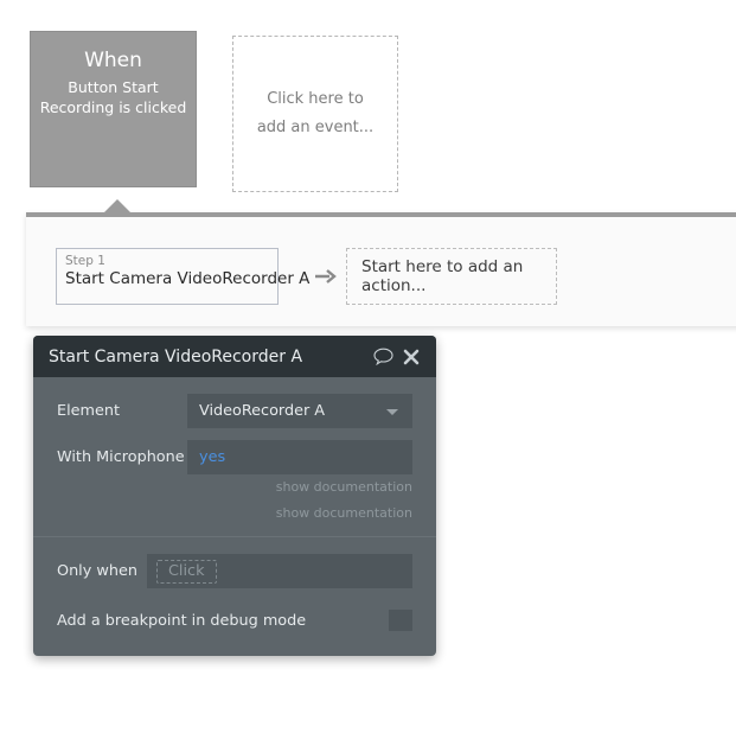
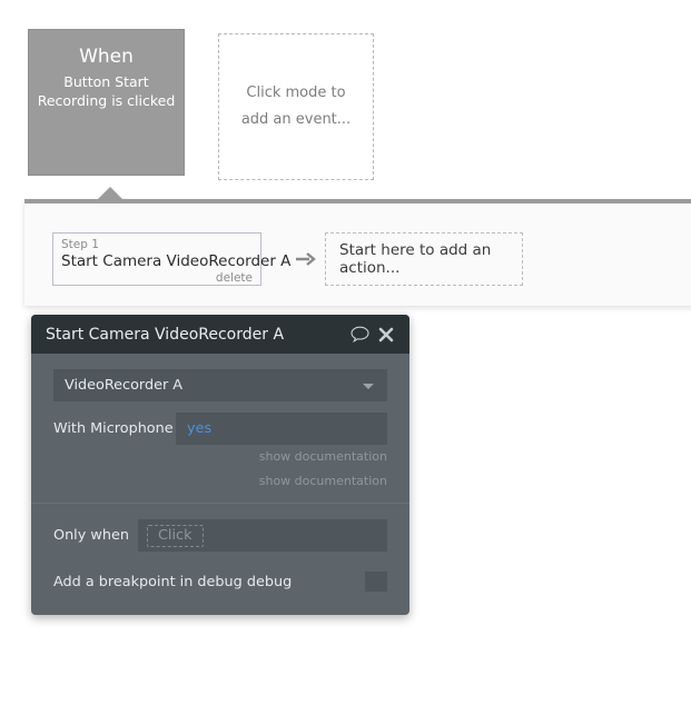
  When
  Button Start Recording is clicked
- Click here to add an event...
+ Click mode to add an event...
  Step 1
  Start Camera VideoRecorder A
+ delete
  Start here to add an action...
  Start Camera VideoRecorder A
- Element
  VideoRecorder A
  With Microphone
  yes
  show documentation
  show documentation
  Only when
  Click
- Add a breakpoint in debug mode
+ Add a breakpoint in debug debug
